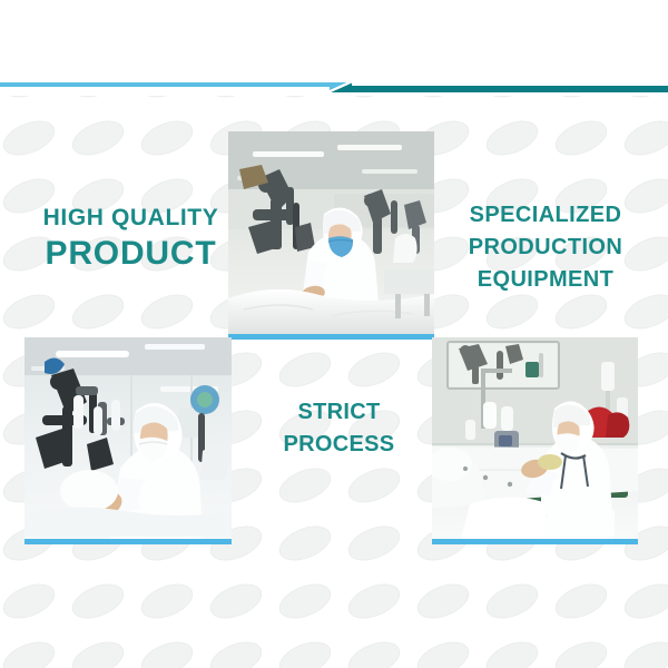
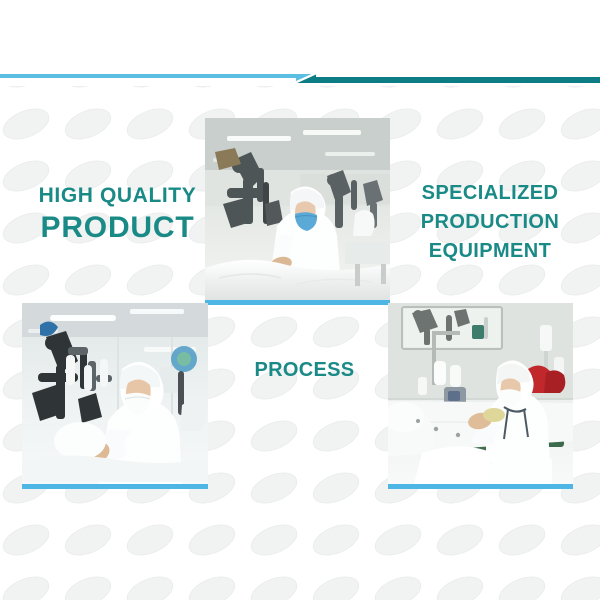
  HIGH QUALITY
  PRODUCT
  SPECIALIZED
  PRODUCTION
  EQUIPMENT
- STRICT
  PROCESS
